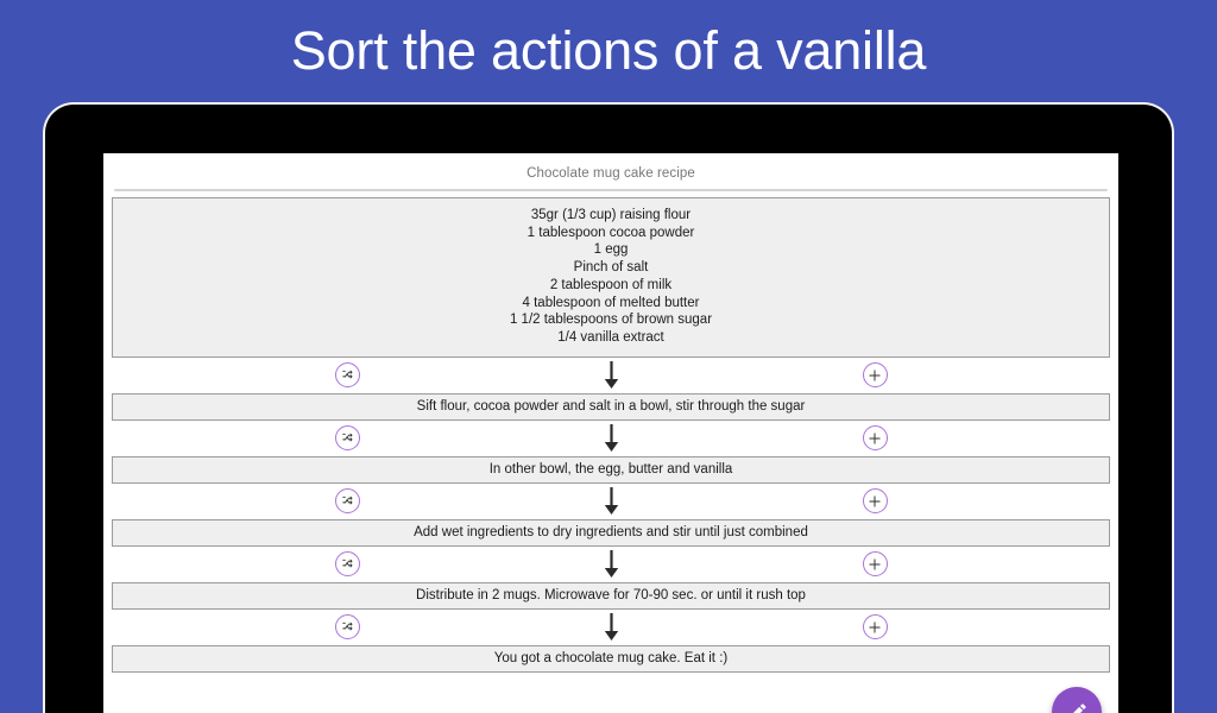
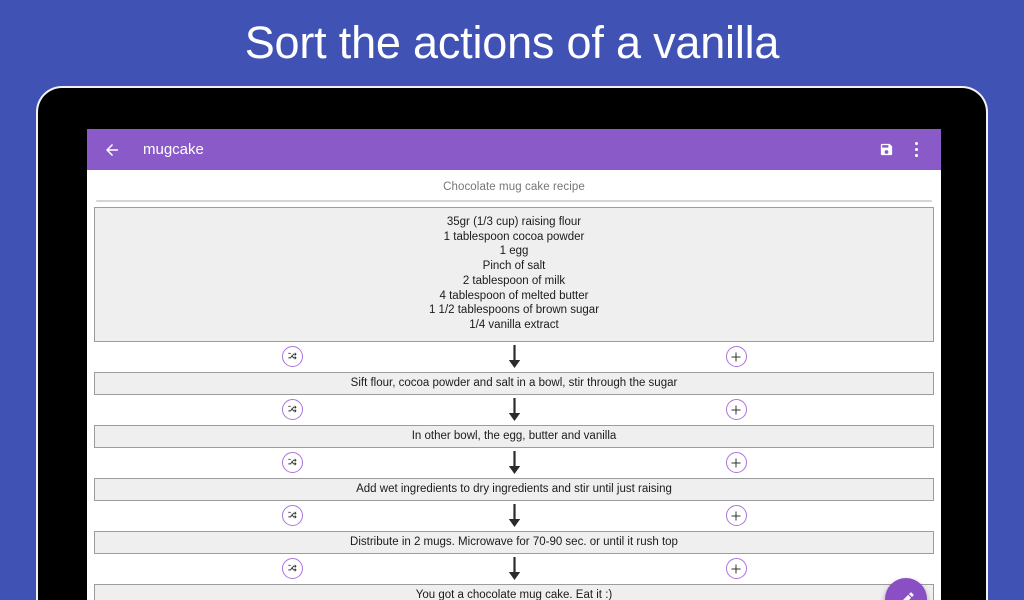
  Sort the actions of a vanilla
+ mugcake
  Chocolate mug cake recipe
  35gr (1/3 cup) raising flour
  1 tablespoon cocoa powder
  1 egg
  Pinch of salt
  2 tablespoon of milk
  4 tablespoon of melted butter
  1 1/2 tablespoons of brown sugar
  1/4 vanilla extract
  Sift flour, cocoa powder and salt in a bowl, stir through the sugar
  In other bowl, the egg, butter and vanilla
- Add wet ingredients to dry ingredients and stir until just combined
+ Add wet ingredients to dry ingredients and stir until just raising
  Distribute in 2 mugs. Microwave for 70-90 sec. or until it rush top
  You got a chocolate mug cake. Eat it :)
